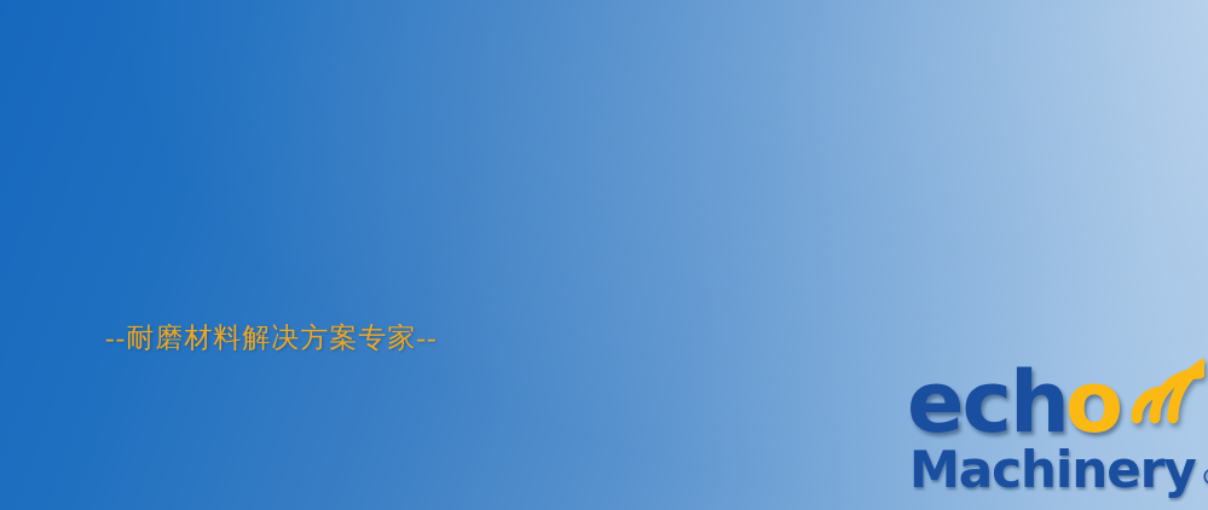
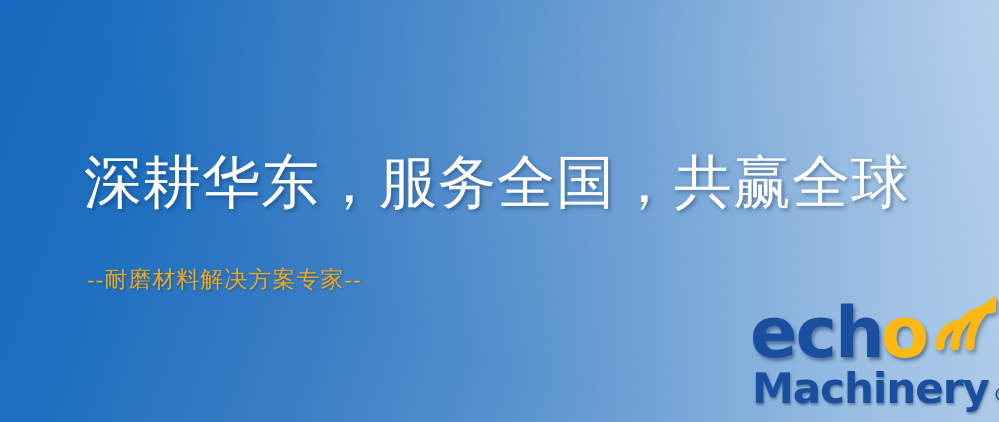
+ 深耕华东，服务全国，共赢全球
  --耐磨材料解决方案专家--
  ech
  o
  Machinery
